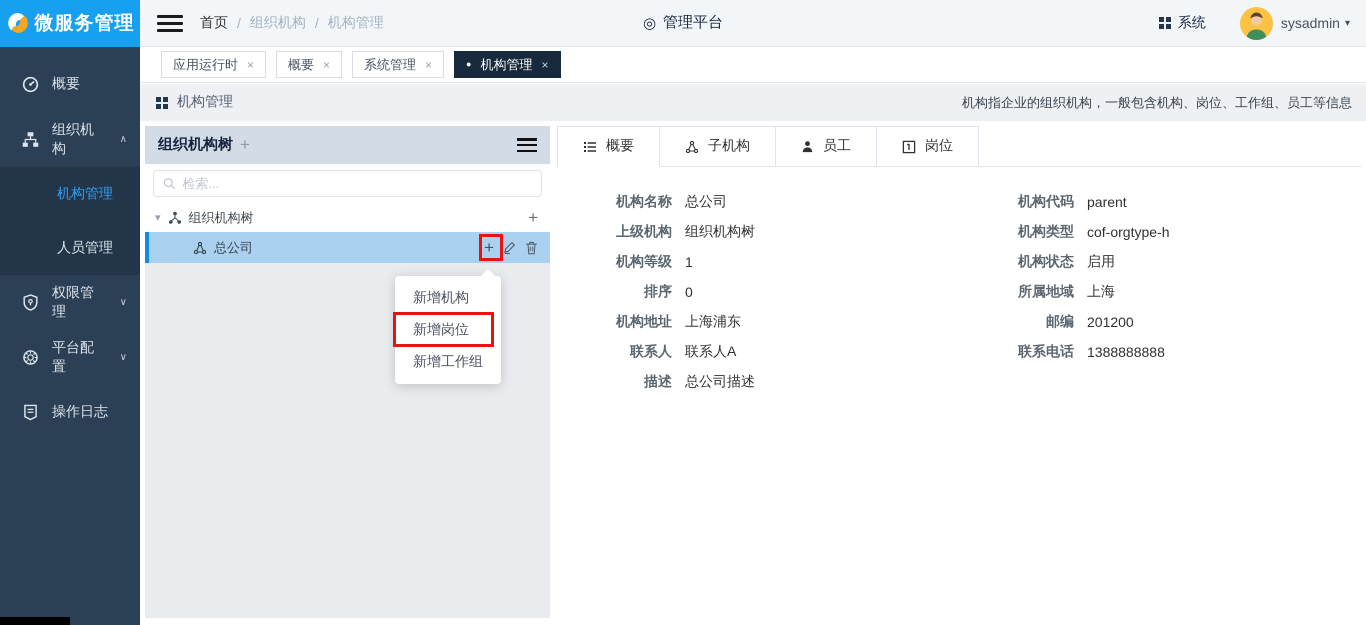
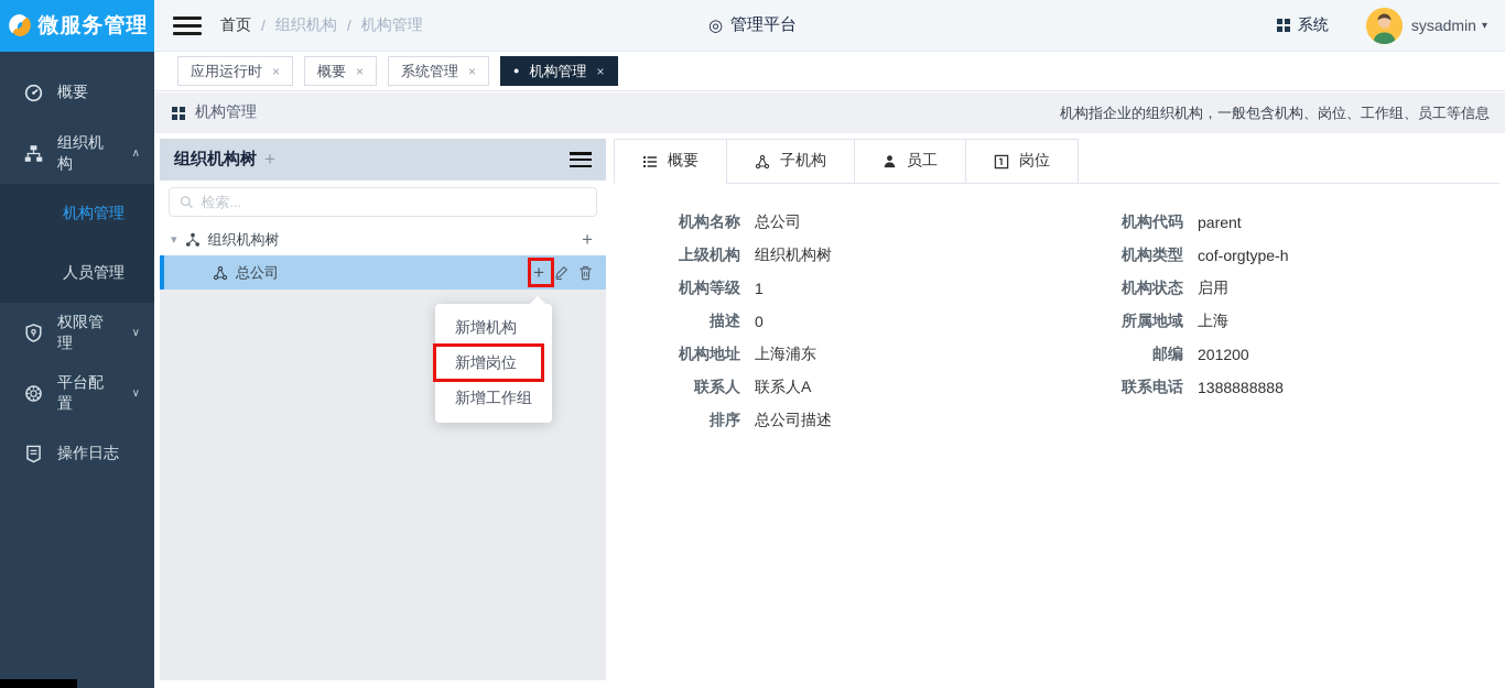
  微服务管理
  首页
  /
  组织机构
  /
  机构管理
  ◎
  管理平台
  系统
  sysadmin
  ▾
  概要
  组织机构
  ∧
  机构管理
  人员管理
  权限管理
  ∨
  平台配置
  ∨
  操作日志
  应用运行时
  ×
  概要
  ×
  系统管理
  ×
  ●
  机构管理
  ×
  机构管理
  机构指企业的组织机构，一般包含机构、岗位、工作组、员工等信息
  组织机构树
  +
  检索...
  ▾
  组织机构树
  +
  总公司
  +
  新增机构
  新增岗位
  新增工作组
  概要
  子机构
  员工
  岗位
  机构名称
  总公司
  上级机构
  组织机构树
  机构等级
  1
- 排序
+ 描述
  0
  机构地址
  上海浦东
  联系人
  联系人A
- 描述
+ 排序
  总公司描述
  机构代码
  parent
  机构类型
  cof-orgtype-h
  机构状态
  启用
  所属地域
  上海
  邮编
  201200
  联系电话
  1388888888
